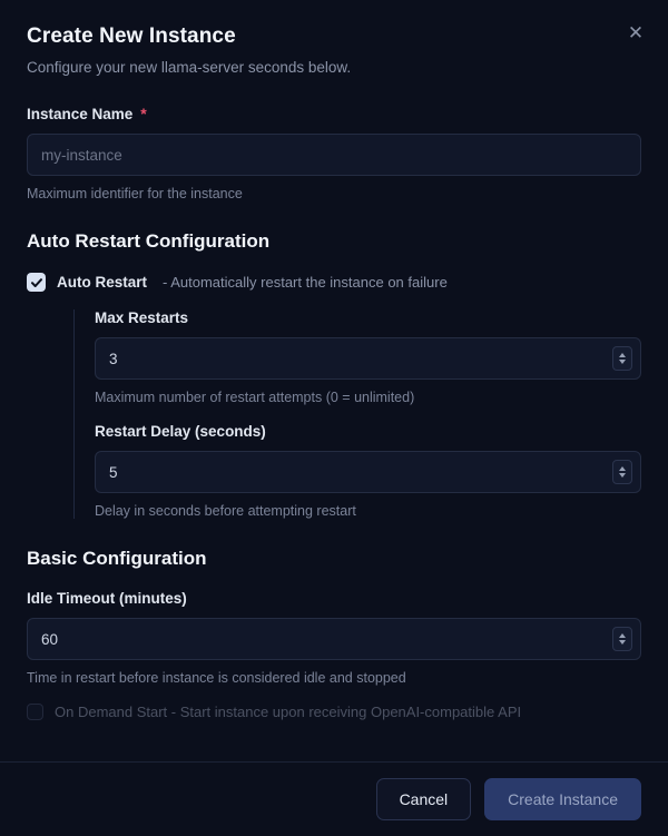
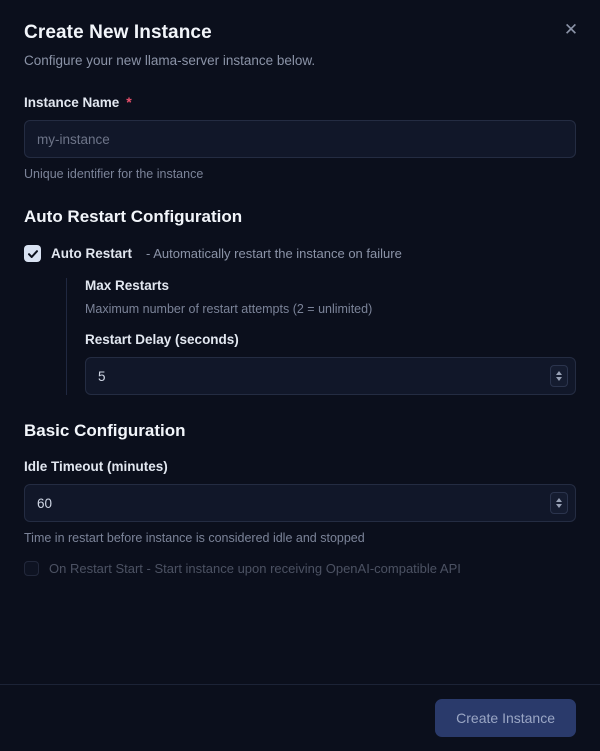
  ✕
  Create New Instance
- Configure your new llama-server seconds below.
+ Configure your new llama-server instance below.
  Instance Name
  *
  my-instance
- Maximum identifier for the instance
+ Unique identifier for the instance
  Auto Restart Configuration
  Auto Restart
  - Automatically restart the instance on failure
  Max Restarts
- 3
- Maximum number of restart attempts (0 = unlimited)
+ Maximum number of restart attempts (2 = unlimited)
  Restart Delay (seconds)
  5
- Delay in seconds before attempting restart
  Basic Configuration
  Idle Timeout (minutes)
  60
  Time in restart before instance is considered idle and stopped
- On Demand Start - Start instance upon receiving OpenAI-compatible API
+ On Restart Start - Start instance upon receiving OpenAI-compatible API
- Cancel
  Create Instance
